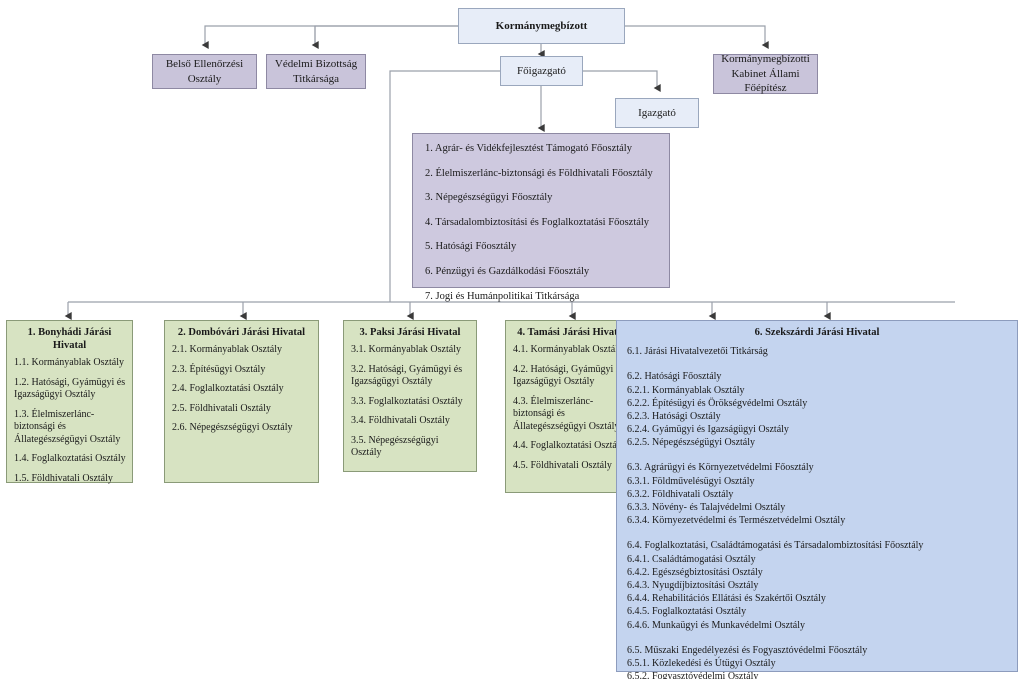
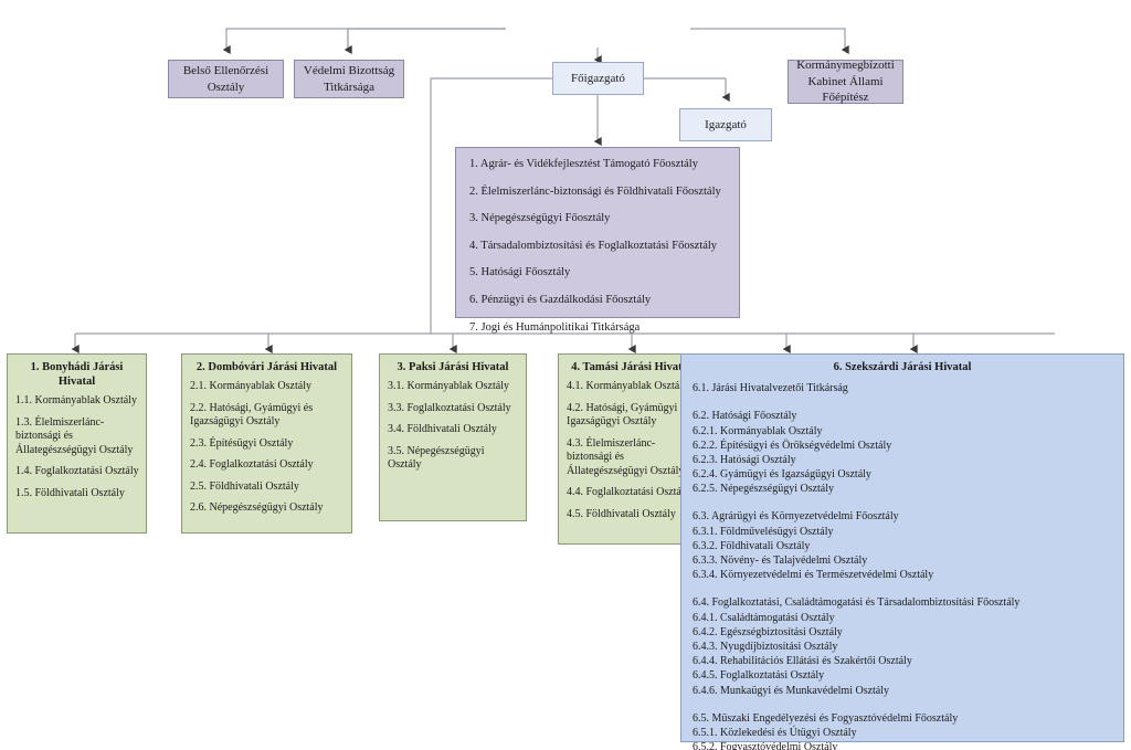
- Kormánymegbízott
  Belső Ellenőrzési Osztály
  Védelmi Bizottság Titkársága
  Kormánymegbízotti Kabinet Állami Főépítész
  Főigazgató
  Igazgató
  1. Agrár- és Vidékfejlesztést Támogató Főosztály
  2. Élelmiszerlánc-biztonsági és Földhivatali Főosztály
  3. Népegészségügyi Főosztály
  4. Társadalombiztosítási és Foglalkoztatási Főosztály
  5. Hatósági Főosztály
  6. Pénzügyi és Gazdálkodási Főosztály
  7. Jogi és Humánpolitikai Titkársága
  1. Bonyhádi Járási Hivatal
  1.1. Kormányablak Osztály
- 1.2. Hatósági, Gyámügyi és Igazságügyi Osztály
  1.3. Élelmiszerlánc-biztonsági és Állategészségügyi Osztály
  1.4. Foglalkoztatási Osztály
  1.5. Földhivatali Osztály
  2. Dombóvári Járási Hivatal
  2.1. Kormányablak Osztály
+ 2.2. Hatósági, Gyámügyi és Igazságügyi Osztály
  2.3. Építésügyi Osztály
  2.4. Foglalkoztatási Osztály
  2.5. Földhivatali Osztály
  2.6. Népegészségügyi Osztály
  3. Paksi Járási Hivatal
  3.1. Kormányablak Osztály
- 3.2. Hatósági, Gyámügyi és Igazságügyi Osztály
  3.3. Foglalkoztatási Osztály
  3.4. Földhivatali Osztály
  3.5. Népegészségügyi Osztály
  4. Tamási Járási Hiva
  4.1. Kormányablak Osztá
  4.2. Hatósági, Gyámügyi Igazságügyi Osztály
  4.3. Élelmiszerlánc-biztonsági és Állategészségügyi Osztál
  4.4. Foglalkoztatási Osztá
  4.5. Földhivatali Osztály
  6. Szekszárdi Járási Hivatal
  6.1. Járási Hivatalvezetői Titkárság
  6.2. Hatósági Főosztály
  6.2.1. Kormányablak Osztály
  6.2.2. Építésügyi és Örökségvédelmi Osztály
  6.2.3. Hatósági Osztály
  6.2.4. Gyámügyi és Igazságügyi Osztály
  6.2.5. Népegészségügyi Osztály
  6.3. Agrárügyi és Környezetvédelmi Főosztály
  6.3.1. Földművelésügyi Osztály
  6.3.2. Földhivatali Osztály
  6.3.3. Növény- és Talajvédelmi Osztály
  6.3.4. Környezetvédelmi és Természetvédelmi Osztály
  6.4. Foglalkoztatási, Családtámogatási és Társadalombiztosítási Főosztály
  6.4.1. Családtámogatási Osztály
  6.4.2. Egészségbiztosítási Osztály
  6.4.3. Nyugdíjbiztosítási Osztály
  6.4.4. Rehabilitációs Ellátási és Szakértői Osztály
  6.4.5. Foglalkoztatási Osztály
  6.4.6. Munkaügyi és Munkavédelmi Osztály
  6.5. Műszaki Engedélyezési és Fogyasztóvédelmi Főosztály
  6.5.1. Közlekedési és Útügyi Osztály
  6.5.2. Fogyasztóvédelmi Osztály
